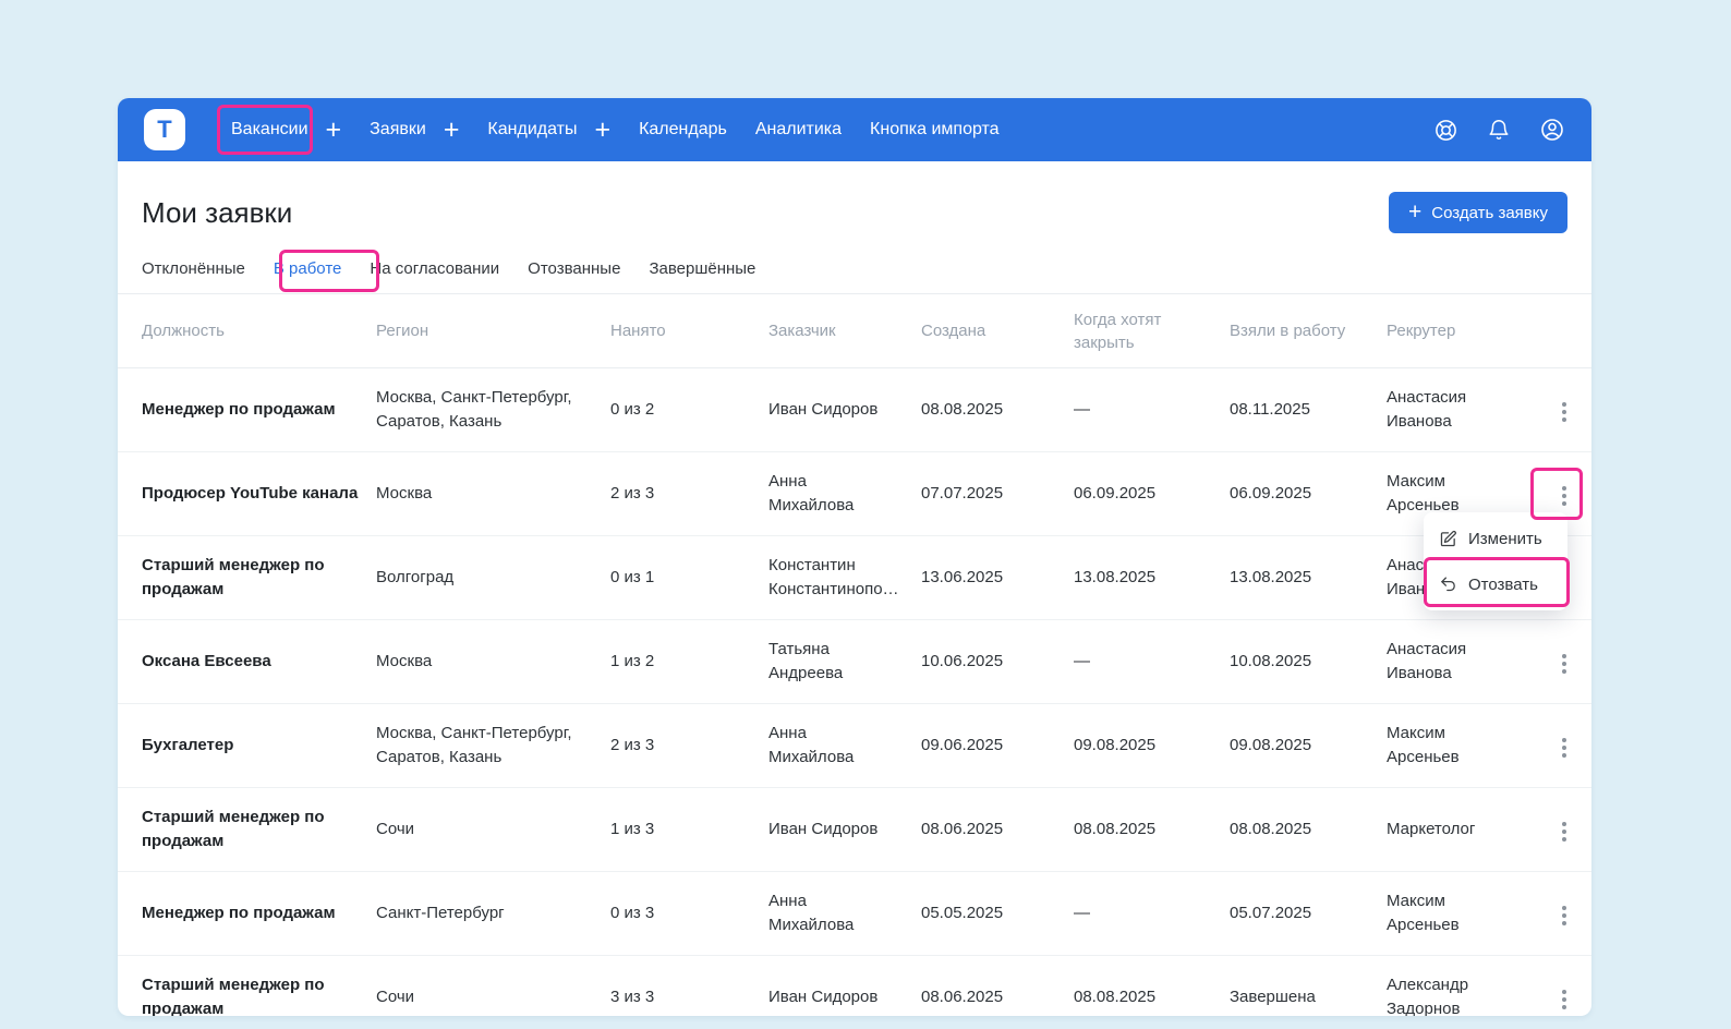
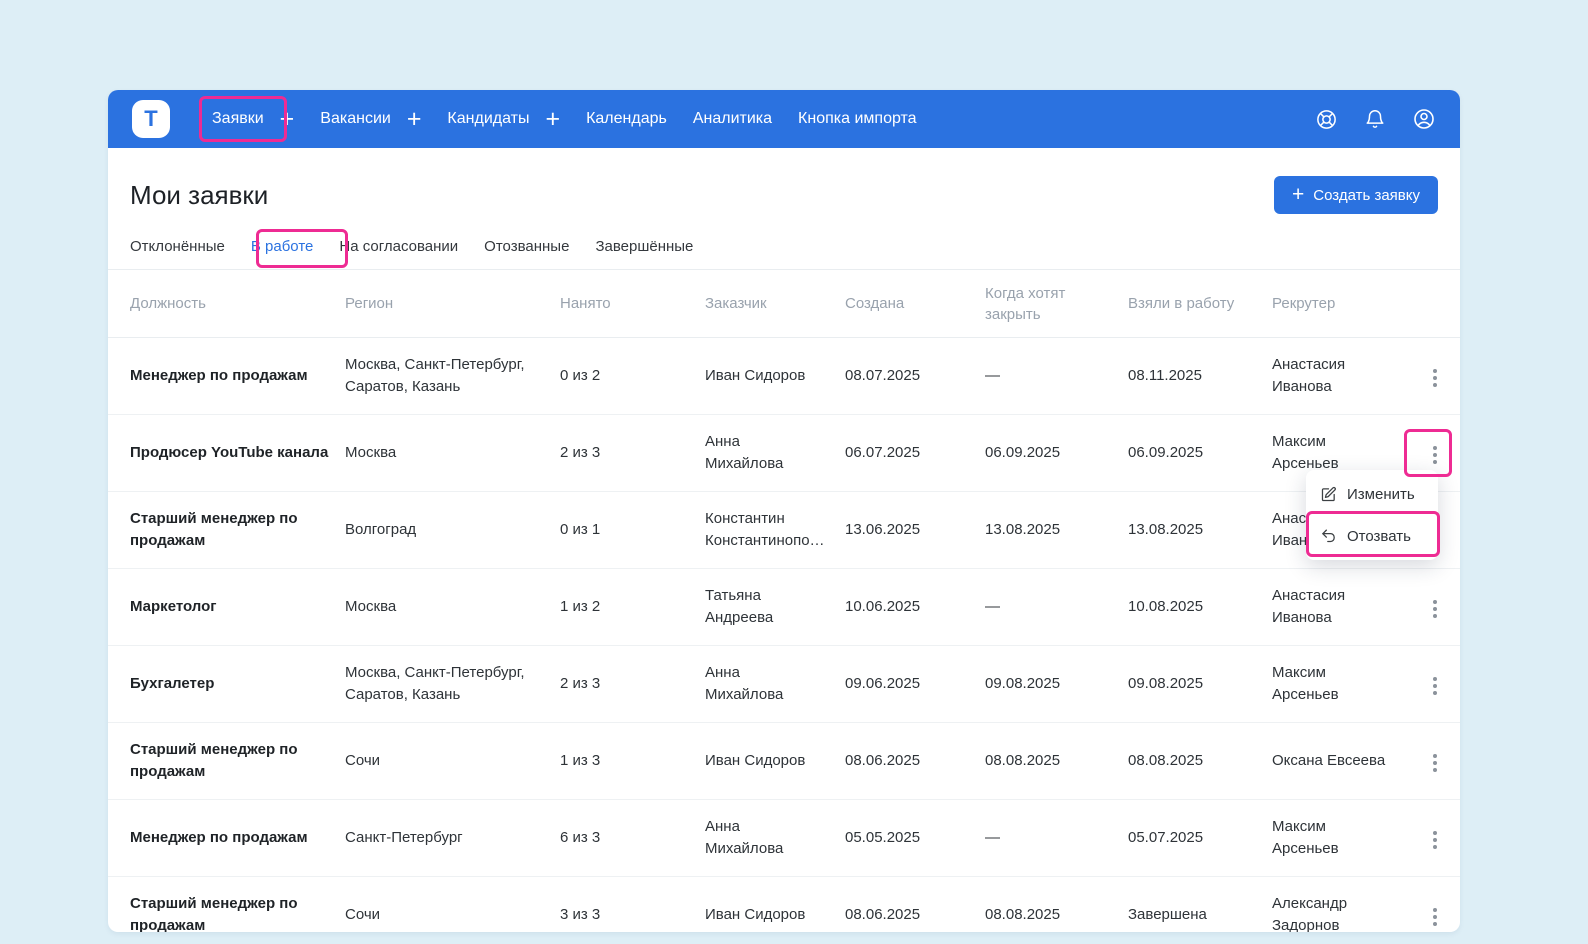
  T
- Вакансии
+ Заявки
  +
- Заявки
+ Вакансии
  +
  Кандидаты
  +
  Календарь
  Аналитика
  Кнопка импорта
  Мои заявки
  +
  Создать заявку
  Отклонённые
  В работе
  На согласовании
  Отозванные
  Завершённые
  Должность	Регион	Нанято	Заказчик	Создана	Когда хотят закрыть	Взяли в работу	Рекрутер
- Менеджер по продажам	Москва, Санкт-Петербург, Саратов, Казань	0 из 2	Иван Сидоров	08.08.2025	—	08.11.2025	Анастасия Иванова
+ Менеджер по продажам	Москва, Санкт-Петербург, Саратов, Казань	0 из 2	Иван Сидоров	08.07.2025	—	08.11.2025	Анастасия Иванова
- Продюсер YouTube канала	Москва	2 из 3	Анна Михайлова	07.07.2025	06.09.2025	06.09.2025	Максим Арсеньев
+ Продюсер YouTube канала	Москва	2 из 3	Анна Михайлова	06.07.2025	06.09.2025	06.09.2025	Максим Арсеньев
  Старший менеджер по продажам	Волгоград	0 из 1	Константин Константинопо…	13.06.2025	13.08.2025	13.08.2025	Анас Иван
- Оксана Евсеева	Москва	1 из 2	Татьяна Андреева	10.06.2025	—	10.08.2025	Анастасия Иванова
+ Маркетолог	Москва	1 из 2	Татьяна Андреева	10.06.2025	—	10.08.2025	Анастасия Иванова
  Бухгалетер	Москва, Санкт-Петербург, Саратов, Казань	2 из 3	Анна Михайлова	09.06.2025	09.08.2025	09.08.2025	Максим Арсеньев
- Старший менеджер по продажам	Сочи	1 из 3	Иван Сидоров	08.06.2025	08.08.2025	08.08.2025	Маркетолог
+ Старший менеджер по продажам	Сочи	1 из 3	Иван Сидоров	08.06.2025	08.08.2025	08.08.2025	Оксана Евсеева
- Менеджер по продажам	Санкт-Петербург	0 из 3	Анна Михайлова	05.05.2025	—	05.07.2025	Максим Арсеньев
+ Менеджер по продажам	Санкт-Петербург	6 из 3	Анна Михайлова	05.05.2025	—	05.07.2025	Максим Арсеньев
  Старший менеджер по продажам	Сочи	3 из 3	Иван Сидоров	08.06.2025	08.08.2025	Завершена	Александр Задорнов
  Изменить
  Отозвать
